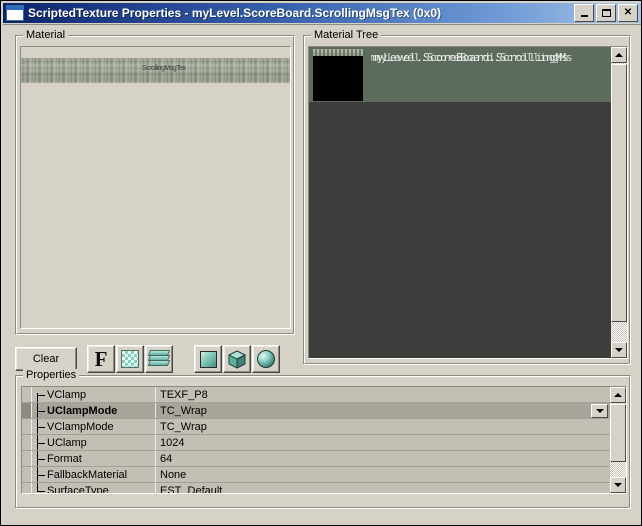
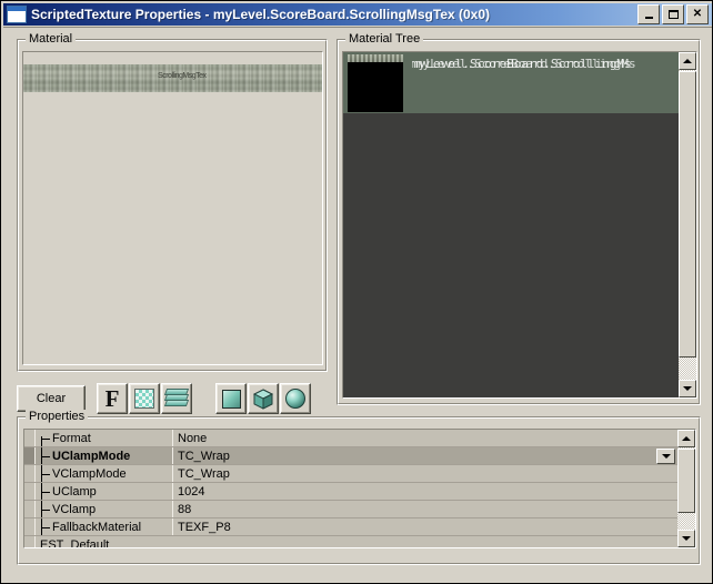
  ScriptedTexture Properties - myLevel.ScoreBoard.ScrollingMsgTex (0x0)
  ✕
  Material
  Clear
  F
  Material Tree
  myLevel.ScoreBoard.ScrollingMs
  myLevel.ScoreBoard.ScrollingMs
  Properties
- VClamp
+ Format
- TEXF_P8
+ None
  UClampMode
  TC_Wrap
  VClampMode
  TC_Wrap
  UClamp
  1024
- Format
+ VClamp
- 64
+ 88
  FallbackMaterial
- None
+ TEXF_P8
- SurfaceType
  EST_Default
